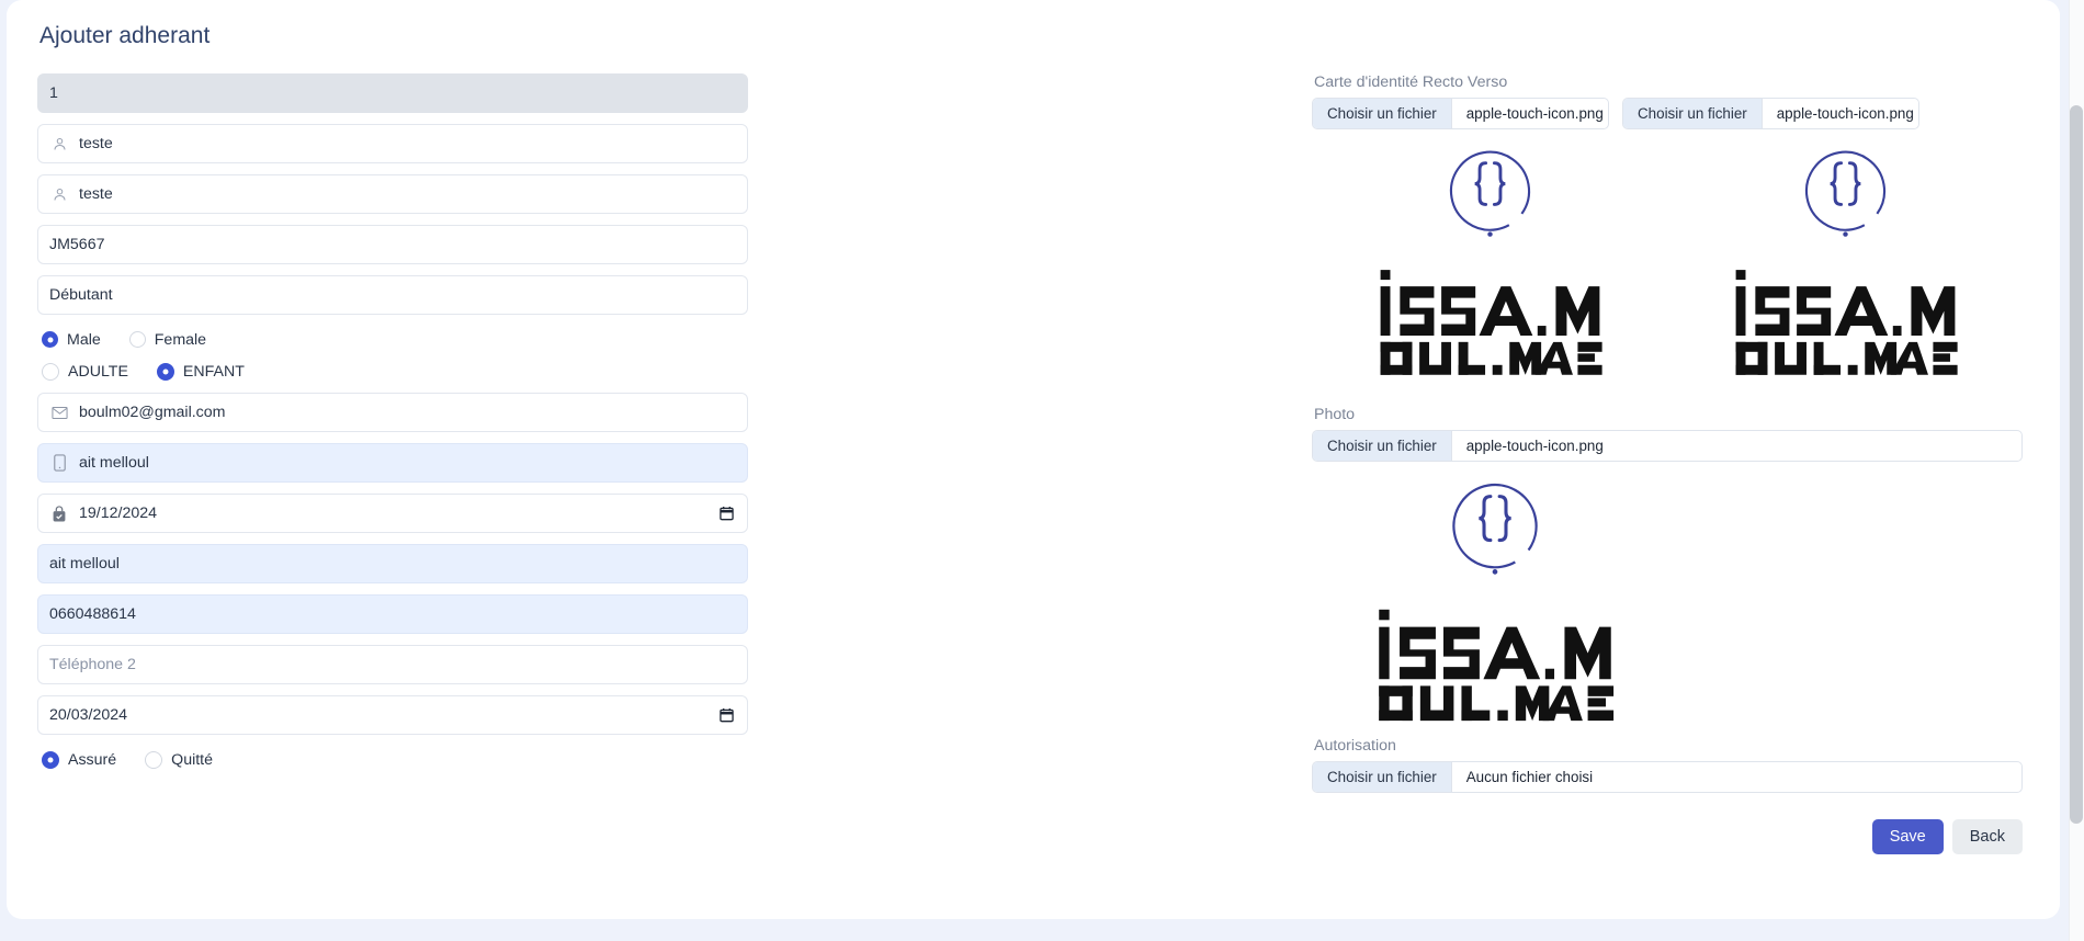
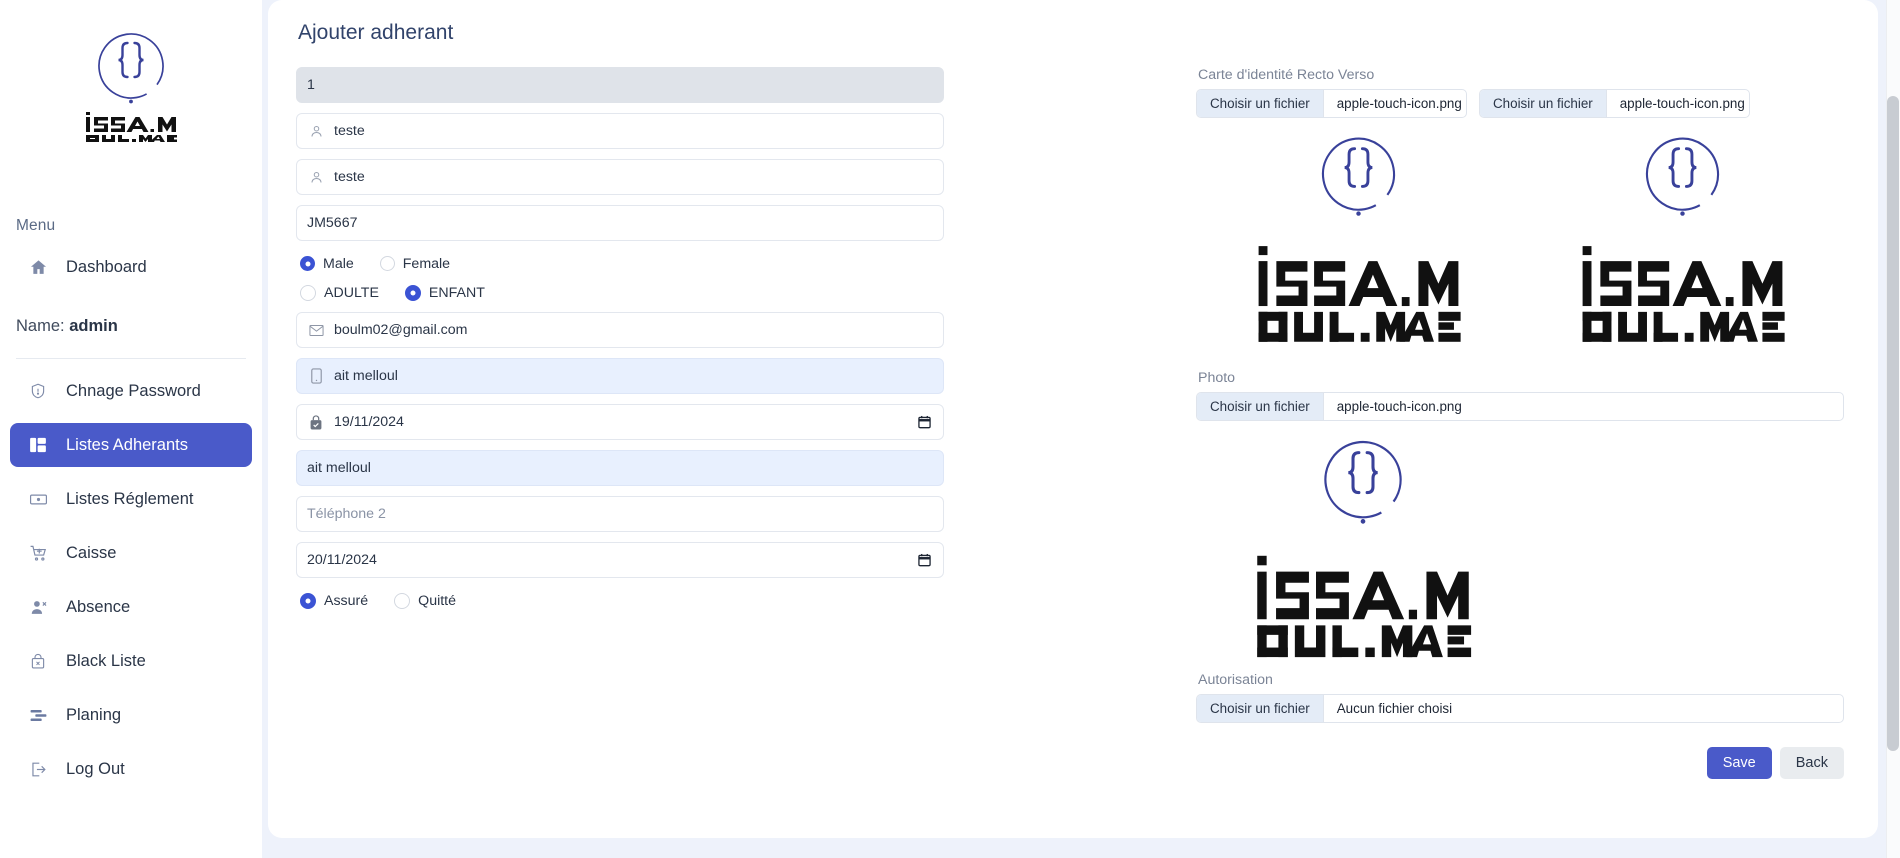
+ Menu
+ Dashboard
+ Name: admin
+ Chnage Password
+ Listes Adherants
+ Listes Réglement
+ Caisse
+ Absence
+ Black Liste
+ Planing
+ Log Out
  Ajouter adherant
  1
  teste
  teste
  JM5667
- Débutant
  Male
  Female
  ADULTE
  ENFANT
  boulm02@gmail.com
  ait melloul
- 19/12/2024
+ 19/11/2024
  ait melloul
- 0660488614
  Téléphone 2
- 20/03/2024
+ 20/11/2024
  Assuré
  Quitté
  Carte d'identité Recto Verso
  Choisir un fichier
  apple-touch-icon.png
  Choisir un fichier
  apple-touch-icon.png
  Photo
  Choisir un fichier
  apple-touch-icon.png
  Autorisation
  Choisir un fichier
  Aucun fichier choisi
  Save
  Back
